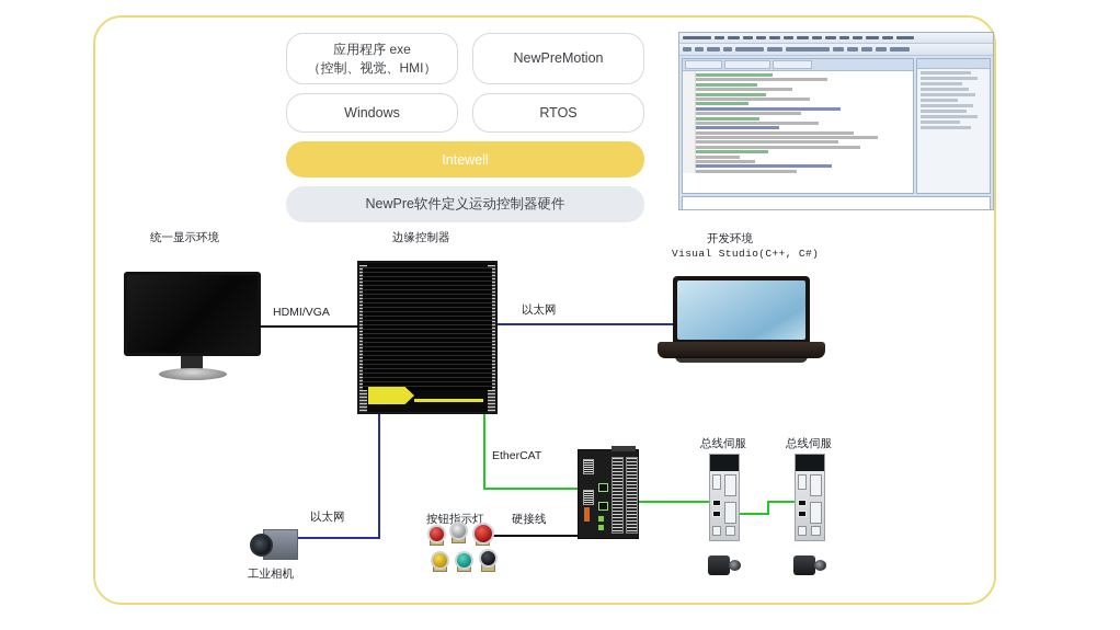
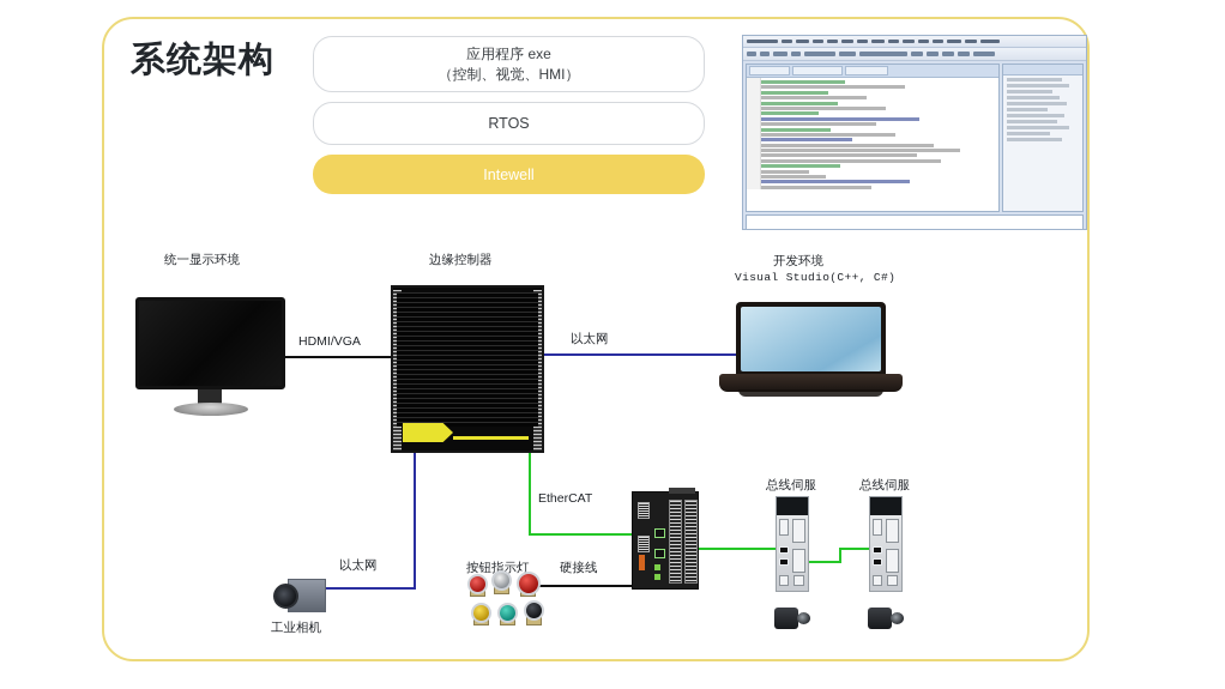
+ 系统架构
  应用程序 exe
  （控制、视觉、HMI）
- NewPreMotion
- Windows
  RTOS
  Intewell
- NewPre软件定义运动控制器硬件
  统一显示环境
  边缘控制器
  开发环境
  Visual Studio(C++, C#)
  工业相机
  按钮指示灯
  总线伺服
  总线伺服
  HDMI/VGA
  以太网
  以太网
  EtherCAT
  硬接线
